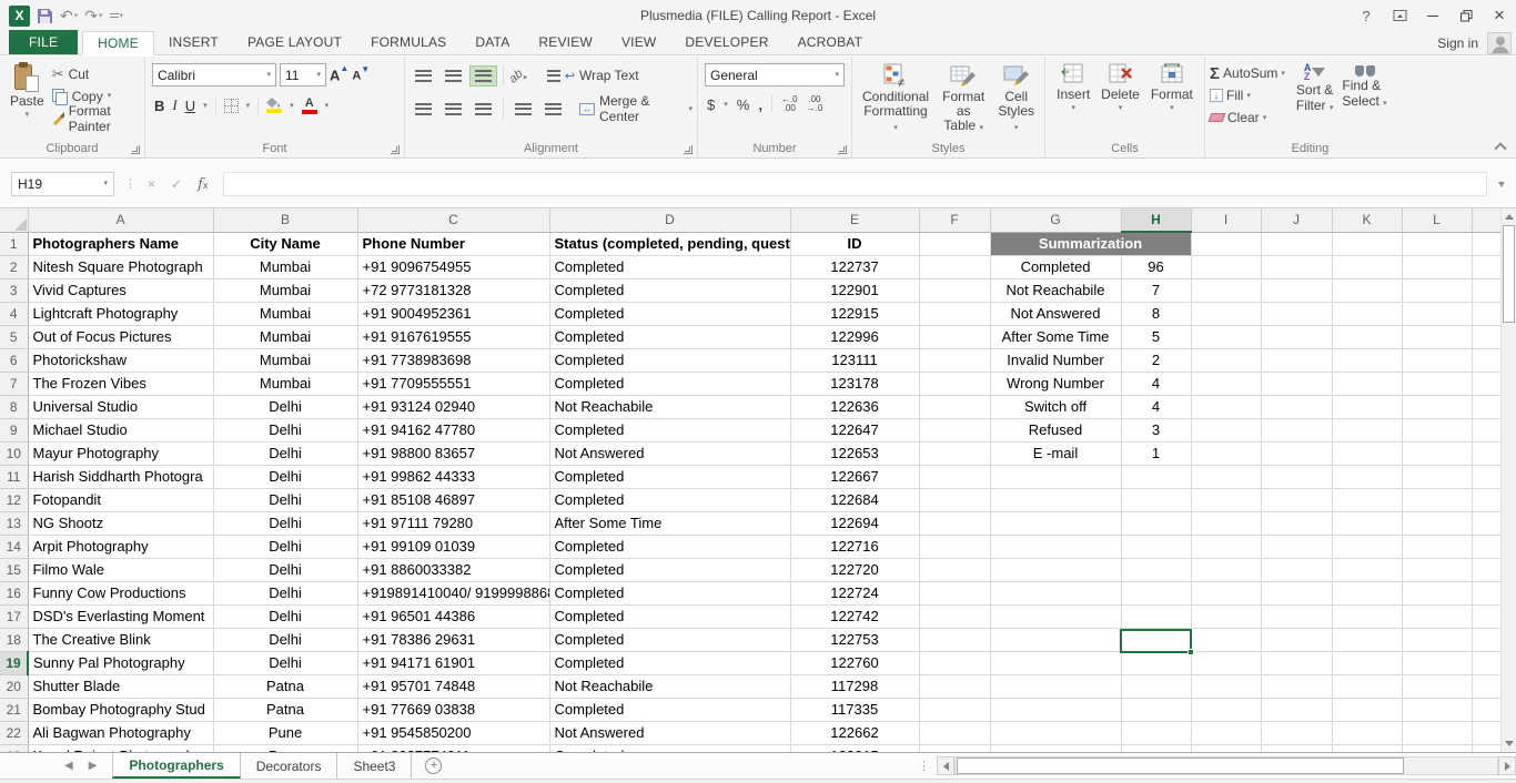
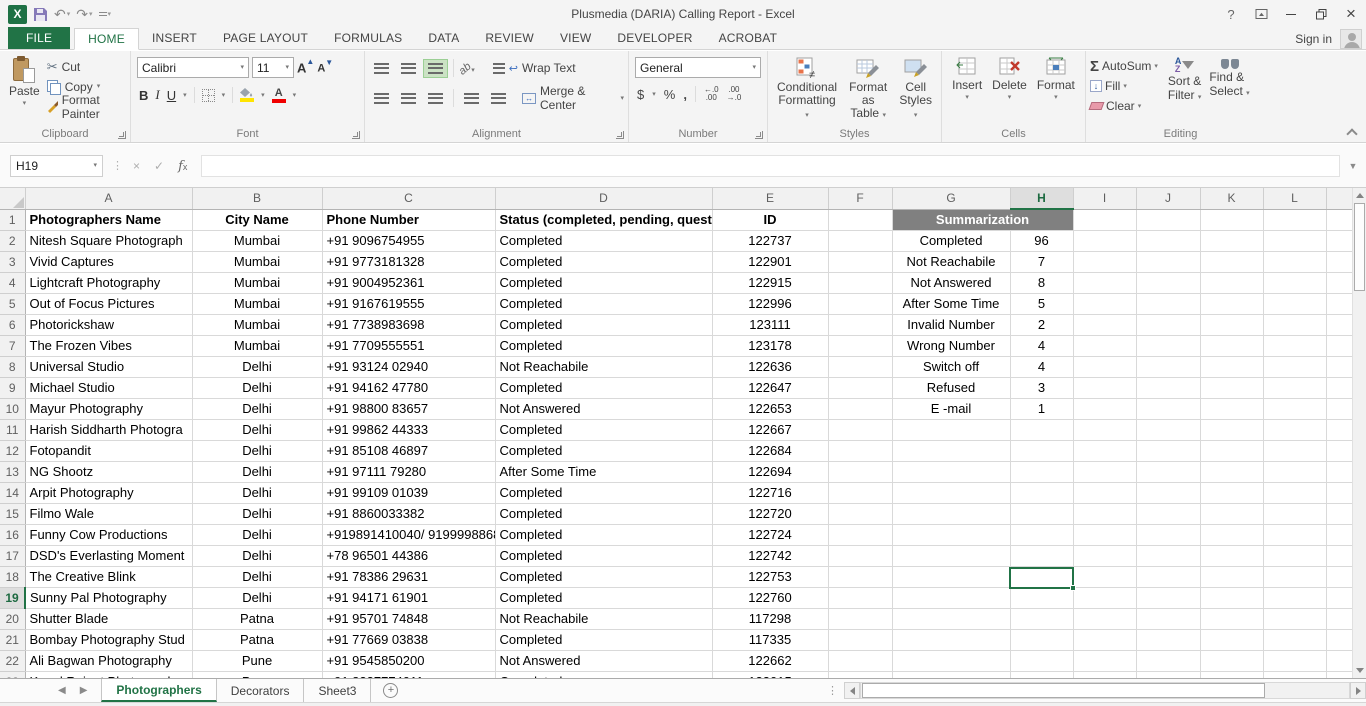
  X
  ↶
  ↷
- Plusmedia (FILE) Calling Report - Excel
+ Plusmedia (DARIA) Calling Report - Excel
  ?
  ×
  FILE
  HOME
  INSERT
  PAGE LAYOUT
  FORMULAS
  DATA
  REVIEW
  VIEW
  DEVELOPER
  ACROBAT
  Sign in
  Paste
  ✂
  Cut
  Copy
  Format Painter
  Clipboard
  Calibri
  11
  A▲
  A▼
  B
  I
  U
  A
  Font
  ↩
  Wrap Text
  ↔
  Merge & Center
  Alignment
  General
  $
  %
  ,
  ←.0
  .00
  .00
  →.0
  Number
  ≠
  Conditional
  Formatting
  Format as
  Table
  Cell
  Styles
  Styles
  Insert
  Delete
  Format
  Cells
  Σ
  AutoSum
  ↓
  Fill
  Clear
  A
  Z
  Sort &
  Filter
  Find &
  Select
  Editing
  H19
  ⋮
  ×
  ✓
  fx
  ▼
  	A	B	C	D	E	F	G	H	I	J	K	L
  1	Photographers Name	City Name	Phone Number	Status (completed, pending, quest	ID		Summarization
  2	Nitesh Square Photograph	Mumbai	+91 9096754955	Completed	122737		Completed	96
- 3	Vivid Captures	Mumbai	+72 9773181328	Completed	122901		Not Reachabile	7
+ 3	Vivid Captures	Mumbai	+91 9773181328	Completed	122901		Not Reachabile	7
  4	Lightcraft Photography	Mumbai	+91 9004952361	Completed	122915		Not Answered	8
  5	Out of Focus Pictures	Mumbai	+91 9167619555	Completed	122996		After Some Time	5
  6	Photorickshaw	Mumbai	+91 7738983698	Completed	123111		Invalid Number	2
  7	The Frozen Vibes	Mumbai	+91 7709555551	Completed	123178		Wrong Number	4
  8	Universal Studio	Delhi	+91 93124 02940	Not Reachabile	122636		Switch off	4
  9	Michael Studio	Delhi	+91 94162 47780	Completed	122647		Refused	3
  10	Mayur Photography	Delhi	+91 98800 83657	Not Answered	122653		E -mail	1
  11	Harish Siddharth Photogra	Delhi	+91 99862 44333	Completed	122667
  12	Fotopandit	Delhi	+91 85108 46897	Completed	122684
  13	NG Shootz	Delhi	+91 97111 79280	After Some Time	122694
  14	Arpit Photography	Delhi	+91 99109 01039	Completed	122716
  15	Filmo Wale	Delhi	+91 8860033382	Completed	122720
  16	Funny Cow Productions	Delhi	+919891410040/ 919999886	Completed	122724
- 17	DSD's Everlasting Moment	Delhi	+91 96501 44386	Completed	122742
+ 17	DSD's Everlasting Moment	Delhi	+78 96501 44386	Completed	122742
  18	The Creative Blink	Delhi	+91 78386 29631	Completed	122753
  19	Sunny Pal Photography	Delhi	+91 94171 61901	Completed	122760
  20	Shutter Blade	Patna	+91 95701 74848	Not Reachabile	117298
  21	Bombay Photography Stud	Patna	+91 77669 03838	Completed	117335
  22	Ali Bagwan Photography	Pune	+91 9545850200	Not Answered	122662
  ◀
  ▶
  Photographers
  Decorators
  Sheet3
  +
  ⋮
